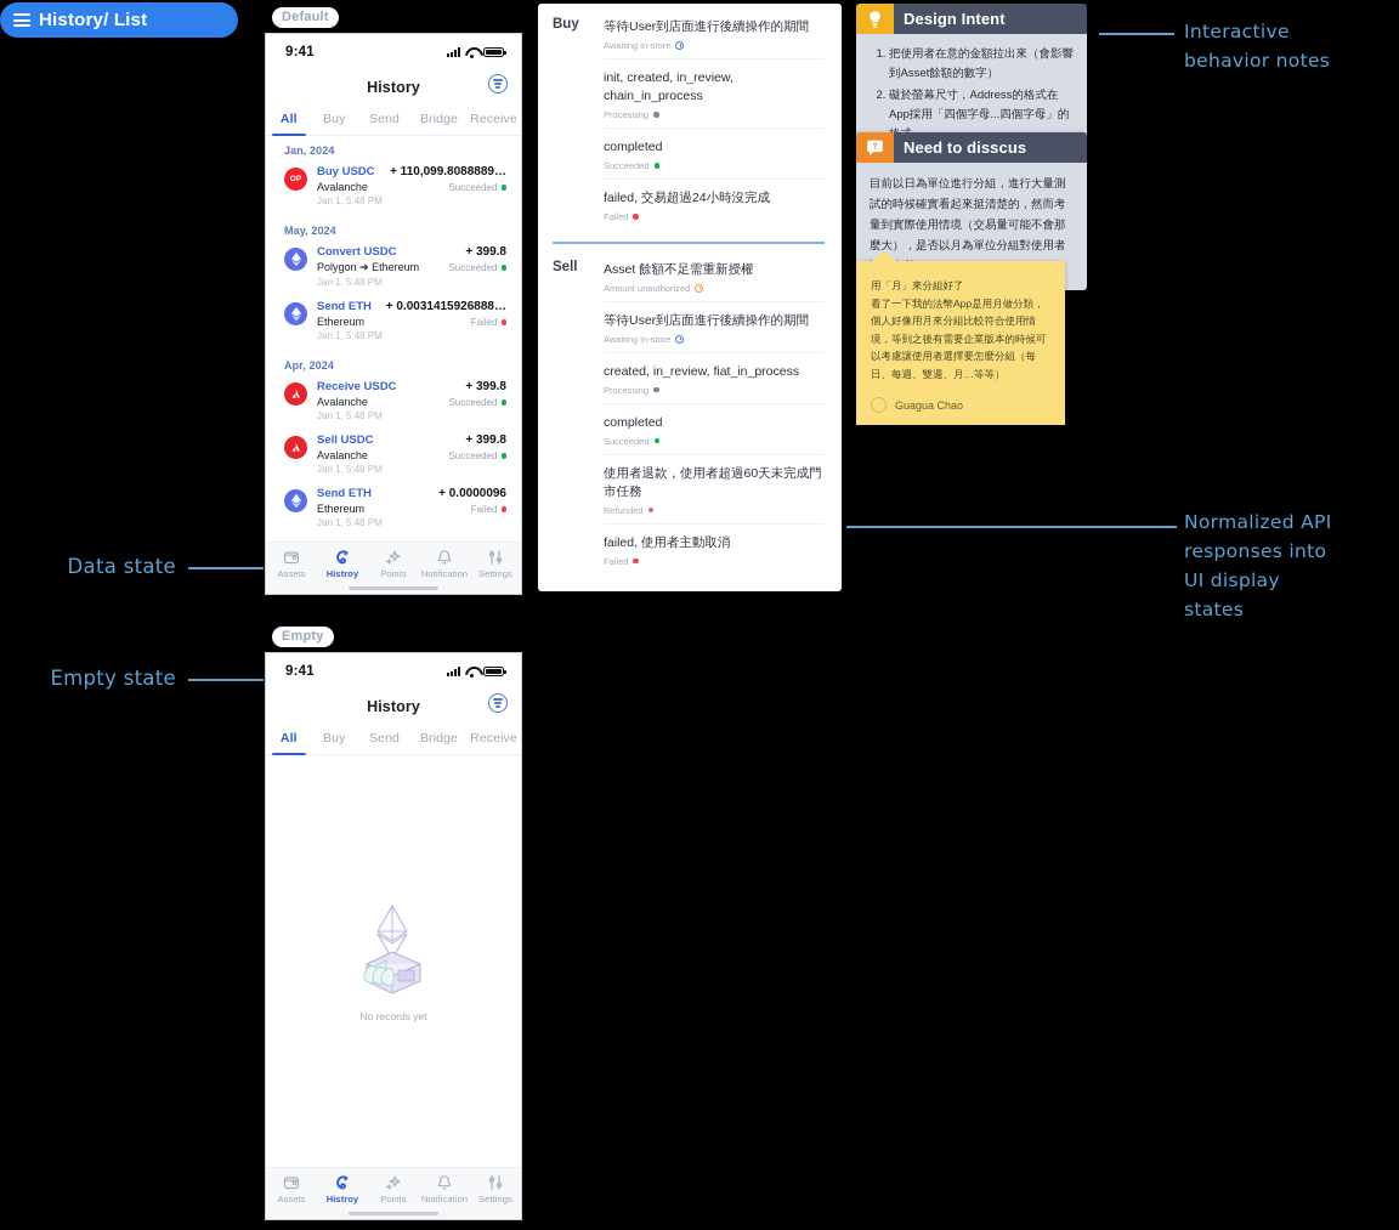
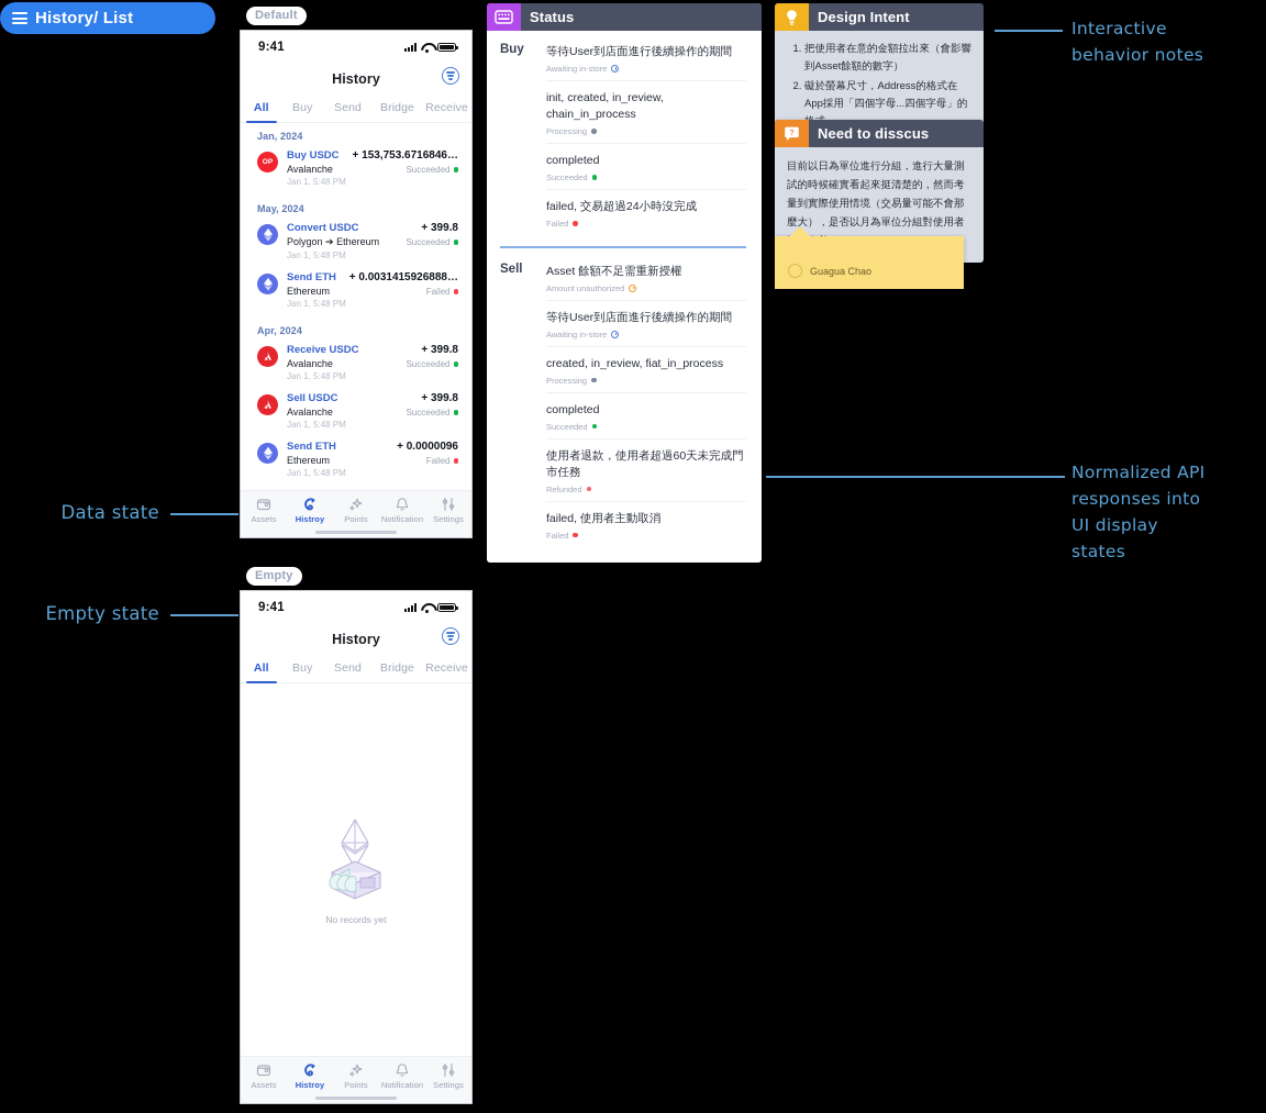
  History/ List
  Default
  9:41
  History
  All
  Buy
  Send
  Bridge
  Receive
  Jan, 2024
  Buy USDC
- + 110,099.8088889…
+ + 153,753.6716846…
  Avalanche
  Succeeded
  Jan 1, 5:48 PM
  May, 2024
  Convert USDC
  + 399.8
  Polygon ➔ Ethereum
  Succeeded
  Jan 1, 5:48 PM
  Send ETH
  + 0.0031415926888…
  Ethereum
  Failed
  Jan 1, 5:48 PM
  Apr, 2024
  Receive USDC
  + 399.8
  Avalanche
  Succeeded
  Jan 1, 5:48 PM
  Sell USDC
  + 399.8
  Avalanche
  Succeeded
  Jan 1, 5:48 PM
  Send ETH
  + 0.0000096
  Ethereum
  Failed
  Jan 1, 5:48 PM
  Assets
  Histroy
  Points
  Notification
  Settings
  Empty
  9:41
  History
  All
  Buy
  Send
  Bridge
  Receive
  No records yet
  Assets
  Histroy
  Points
  Notification
  Settings
+ Status
  Buy
  等待User到店面進行後續操作的期間
  Awaiting in-store
  init, created, in_review, chain_in_process
  Processing
  completed
  Succeeded
  failed, 交易超過24小時沒完成
  Failed
  Sell
  Asset 餘額不足需重新授權
  Amount unauthorized
  等待User到店面進行後續操作的期間
  Awaiting in-store
  created, in_review, fiat_in_process
  Processing
  completed
  Succeeded
  使用者退款，使用者超過60天未完成門市任務
  Refunded
  failed, 使用者主動取消
  Failed
  Design Intent
  把使用者在意的金額拉出來（會影響到Asset餘額的數字）
  礙於螢幕尺寸，Address的格式在App採用「四個字母...四個字母」的
  Need to disscus
  目前以日為單位進行分組，進行大量測試的時候確實看起來挺清楚的，然而考量到實際使用情境（交易量可能不會那麼大），是否以月為單位分組對使用者
- 用「月」來分組好了
- 看了一下我的法幣App是用月做分類，個人好像用月來分組比較符合使用情境，等到之後有需要企業版本的時候可以考慮讓使用者選擇要怎麼分組（每日、每週、雙週、月…等等）
  Guagua Chao
  Interactive
  behavior notes
  Normalized API
  responses into
  UI display
  states
  Data state
  Empty state
